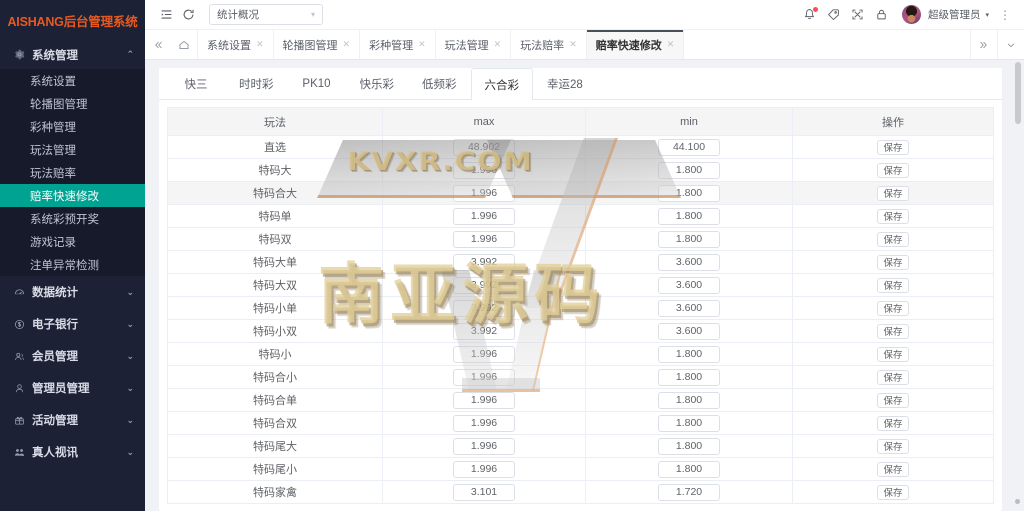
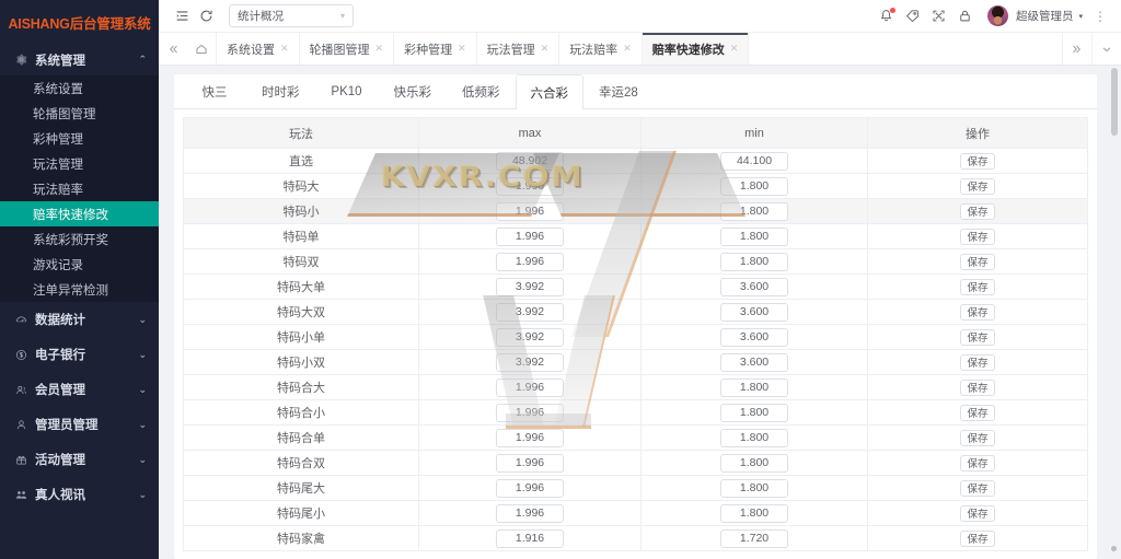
  AISHANG后台管理系统
  系统管理
  ⌃
  系统设置
  轮播图管理
  彩种管理
  玩法管理
  玩法赔率
  赔率快速修改
  系统彩预开奖
  游戏记录
  注单异常检测
  数据统计
  ⌄
  电子银行
  ⌄
  会员管理
  ⌄
  管理员管理
  ⌄
  活动管理
  ⌄
  真人视讯
  ⌄
  统计概况
  ▾
  超级管理员
  ⋮
  系统设置
  ✕
  轮播图管理
  ✕
  彩种管理
  ✕
  玩法管理
  ✕
  玩法赔率
  ✕
  赔率快速修改
  ✕
  快三
  时时彩
  PK10
  快乐彩
  低频彩
  六合彩
  幸运28
  玩法	max	min	操作
- 特码合大	96	.800	保存
+ 特码小	96	.800	保存
  特码单	1.996	1.800	保存
  特码双	1.996	1.800	保存
  特码大单	3.992	3.600	保存
  特码大双	3.992	3.600	保存
  特码小单	.992	3.600	保存
  特码小双	92	3.600	保存
- 特码小	6	1.800	保存
+ 特码合大	6	1.800	保存
  特码合小	6	1.800	保存
  特码合单	1.996	1.800	保存
  特码合双	1.996	1.800	保存
  特码尾大	1.996	1.800	保存
  特码尾小	1.996	1.800	保存
- 特码家禽	3.101	1.720	保存
+ 特码家禽	1.916	1.720	保存
  KVXR.COM
- 南亚源码
